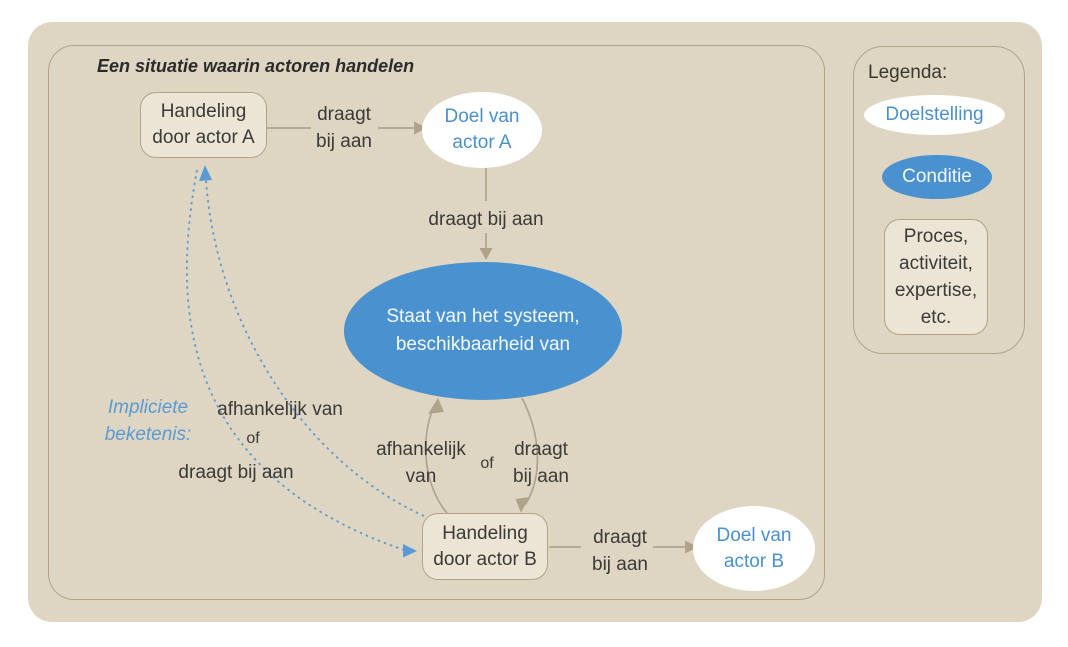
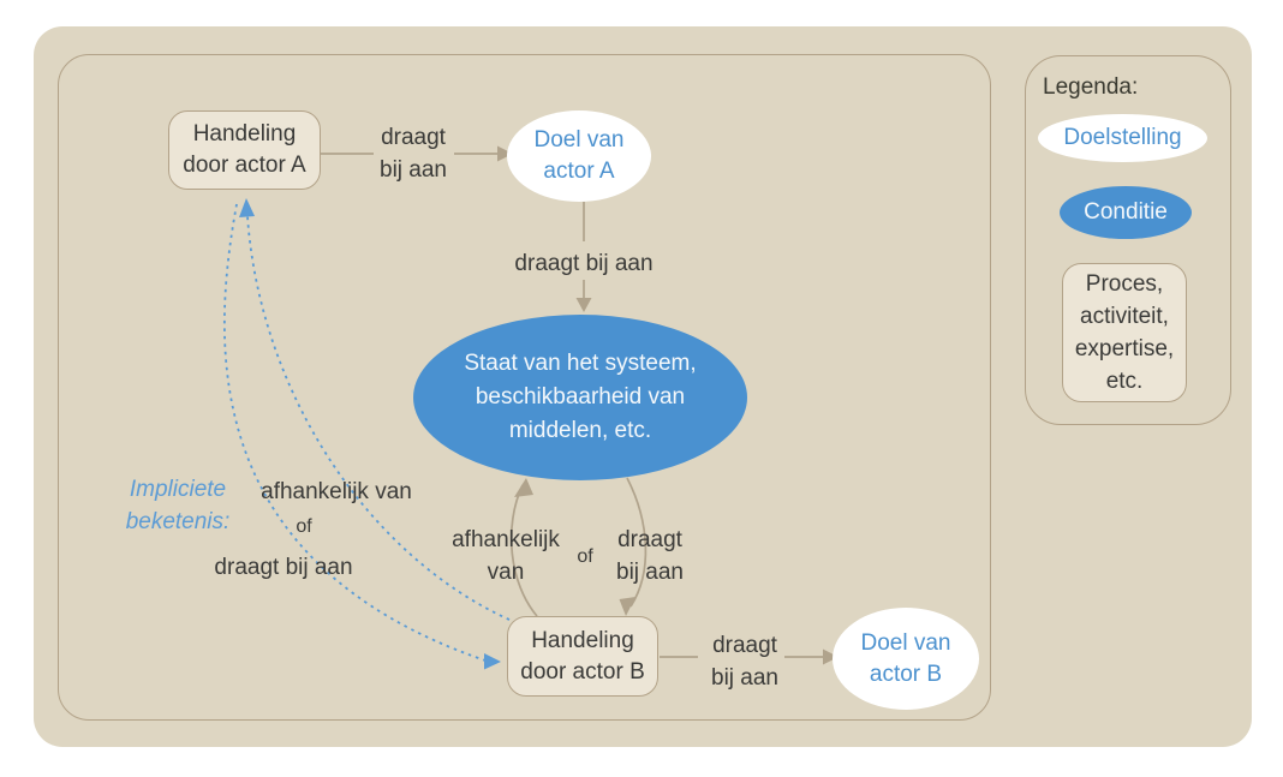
- Een situatie waarin actoren handelen
  Handeling
  door actor A
  Doel van
  actor A
  Staat van het systeem,
  beschikbaarheid van
+ middelen, etc.
  Handeling
  door actor B
  Doel van
  actor B
  draagt
  bij aan
  draagt bij aan
  afhankelijk
  van
  of
  draagt
  bij aan
  draagt
  bij aan
  Impliciete
  beketenis:
  afhankelijk van
  of
  draagt bij aan
  Legenda:
  Doelstelling
  Conditie
  Proces,
  activiteit,
  expertise,
  etc.
